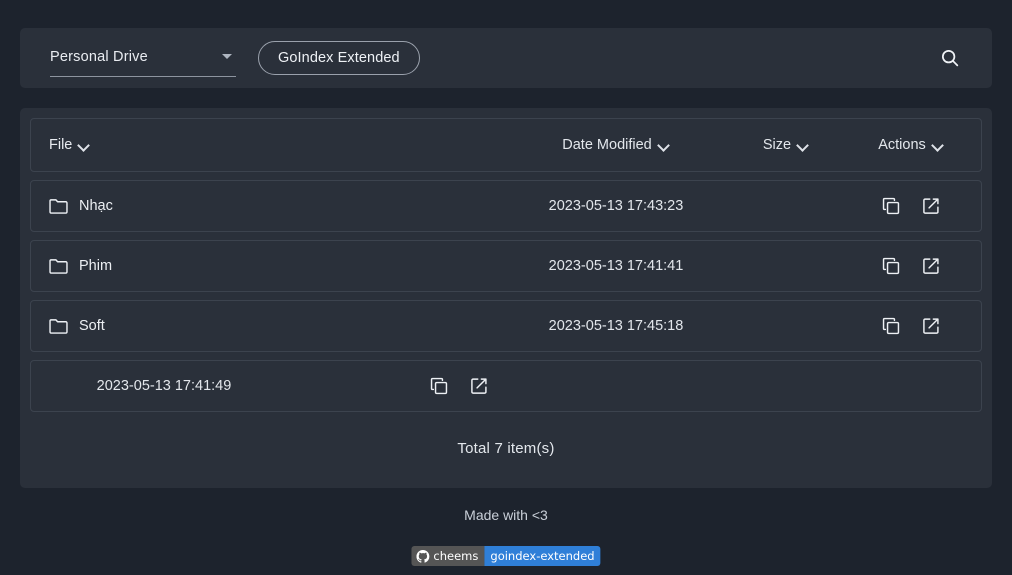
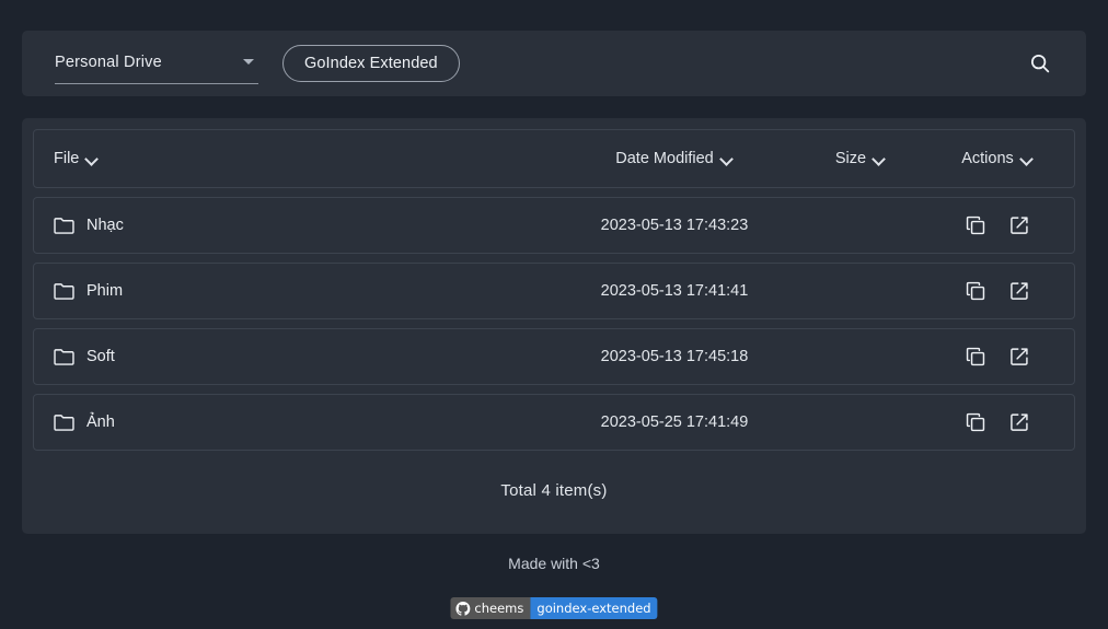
  Personal Drive
  GoIndex Extended
  File
  Date Modified
  Size
  Actions
  Nhạc
  2023-05-13 17:43:23
  Phim
  2023-05-13 17:41:41
  Soft
  2023-05-13 17:45:18
+ Ảnh
- 2023-05-13 17:41:49
+ 2023-05-25 17:41:49
- Total 7 item(s)
+ Total 4 item(s)
  Made with <3
  cheems
  goindex-extended
